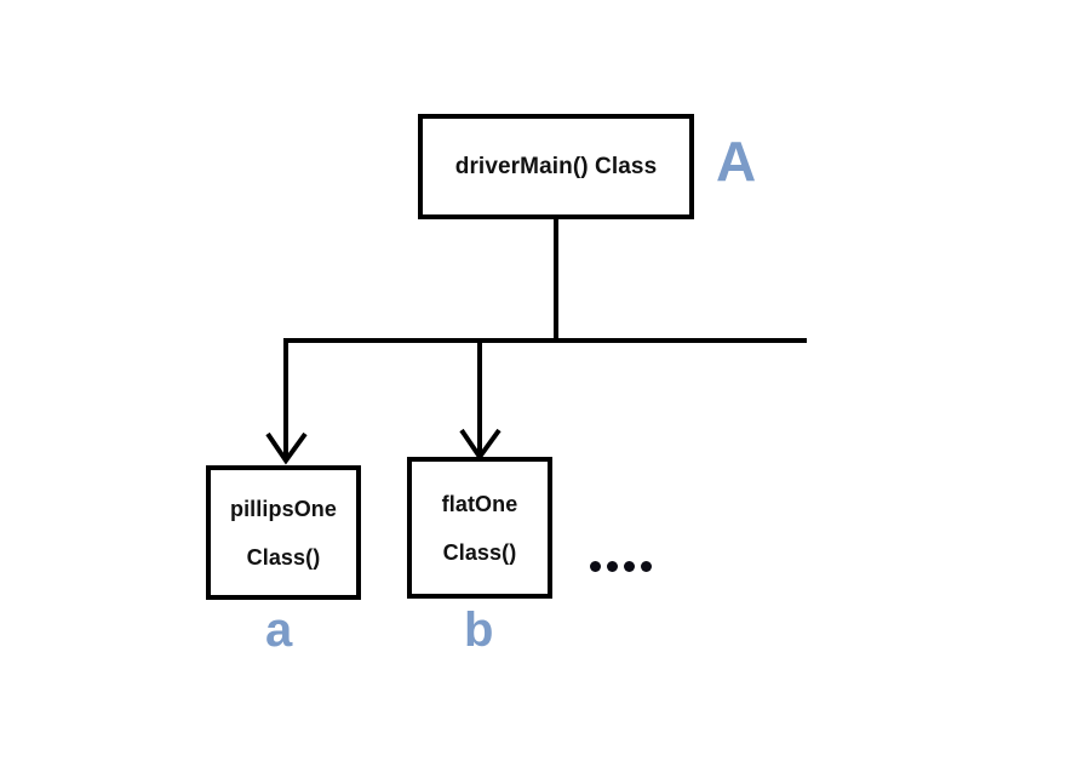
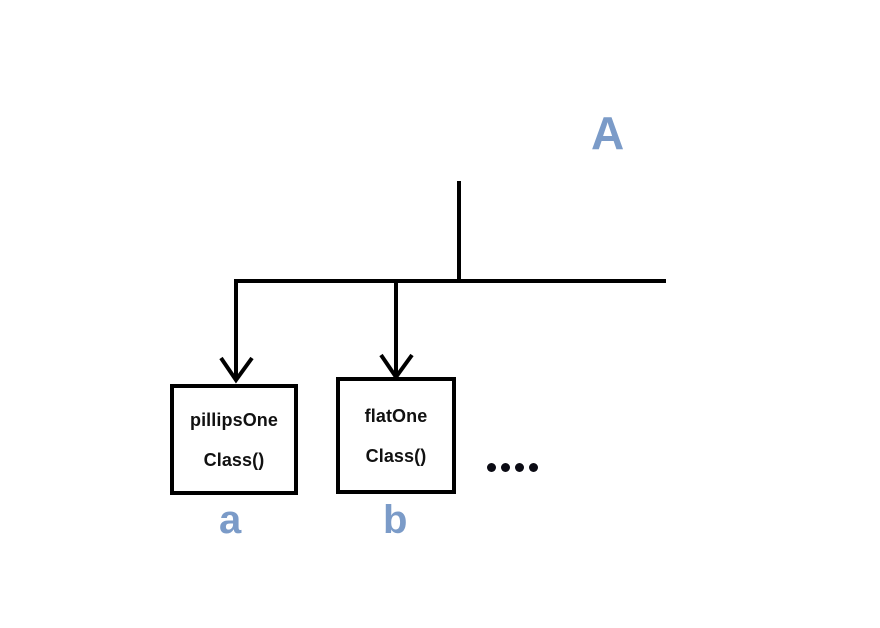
- driverMain() Class
  A
  pillipsOne
  Class()
  a
  flatOne
  Class()
  b
